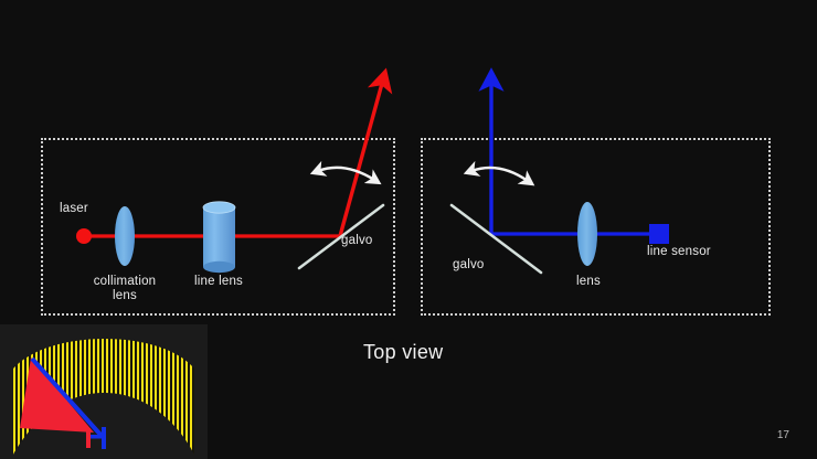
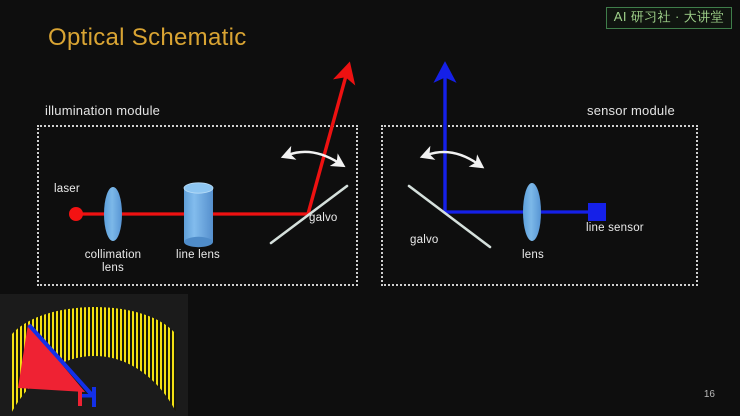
+ AI 研习社 · 大讲堂
+ Optical Schematic
+ illumination module
+ sensor module
  laser
  collimation
  lens
  line lens
  galvo
  galvo
  lens
  line sensor
- Top view
- 17
+ 16
